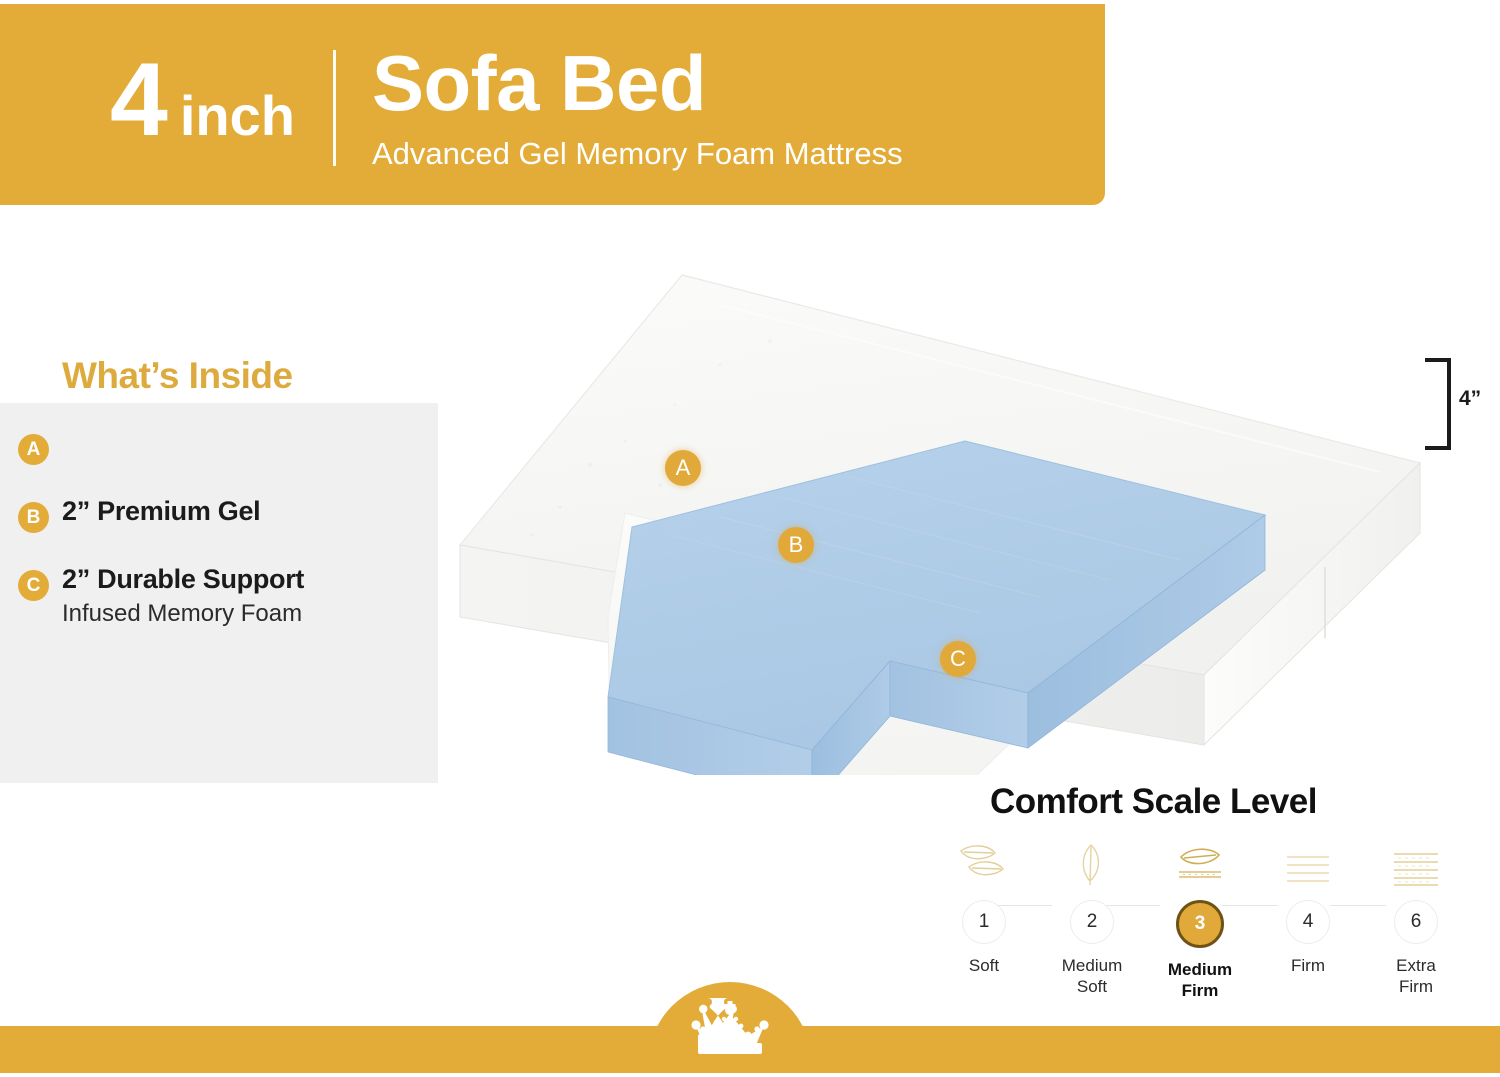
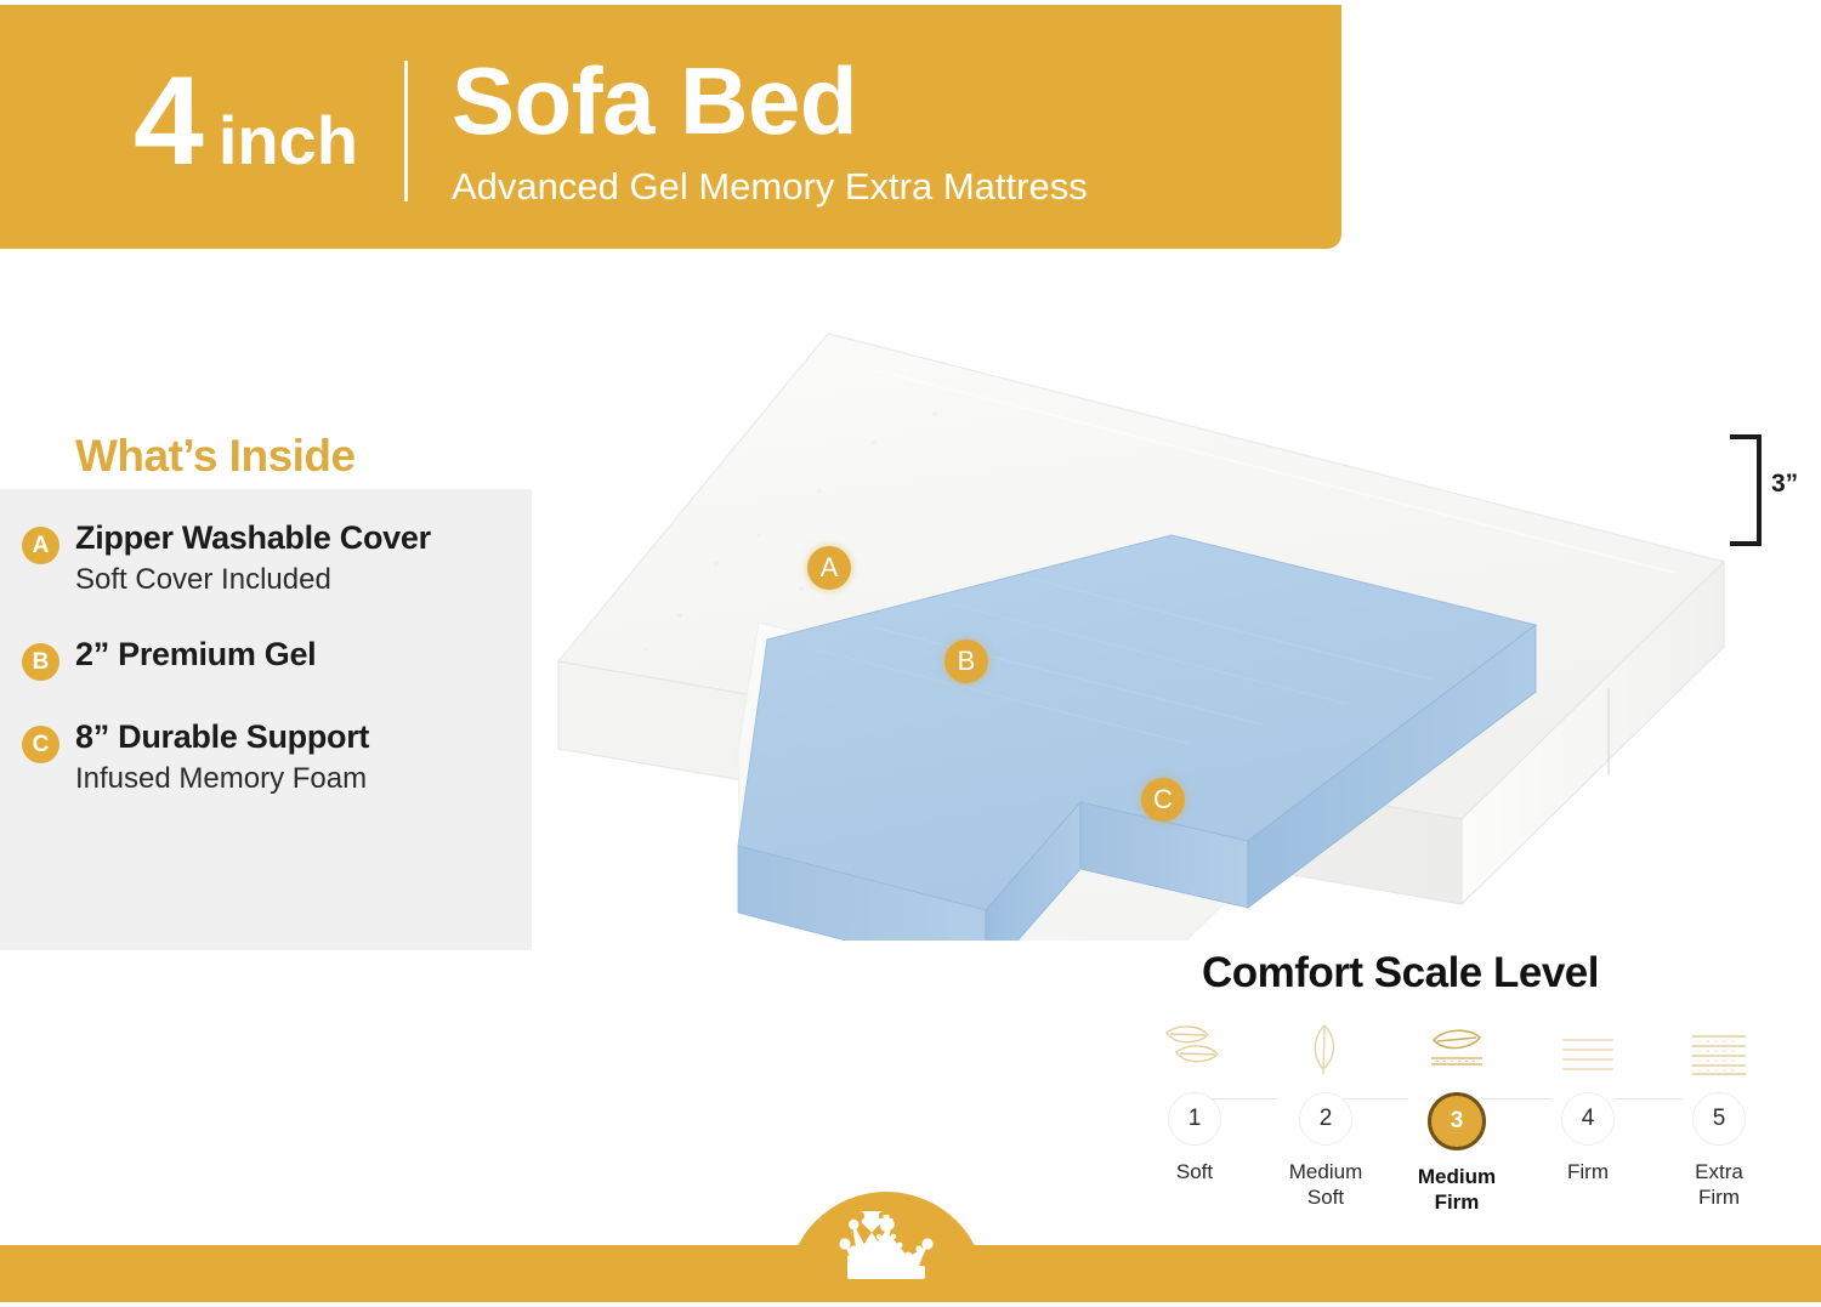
  4
  inch
  Sofa Bed
- Advanced Gel Memory Foam Mattress
+ Advanced Gel Memory Extra Mattress
  What’s Inside
  A
+ Zipper Washable Cover
+ Soft Cover Included
  B
  2” Premium Gel
  C
- 2” Durable Support
+ 8” Durable Support
  Infused Memory Foam
  A
  B
  C
- 4”
+ 3”
  Comfort Scale Level
  1
  Soft
  2
  Medium
  Soft
  3
  Medium
  Firm
  4
  Firm
- 6
+ 5
  Extra
  Firm
